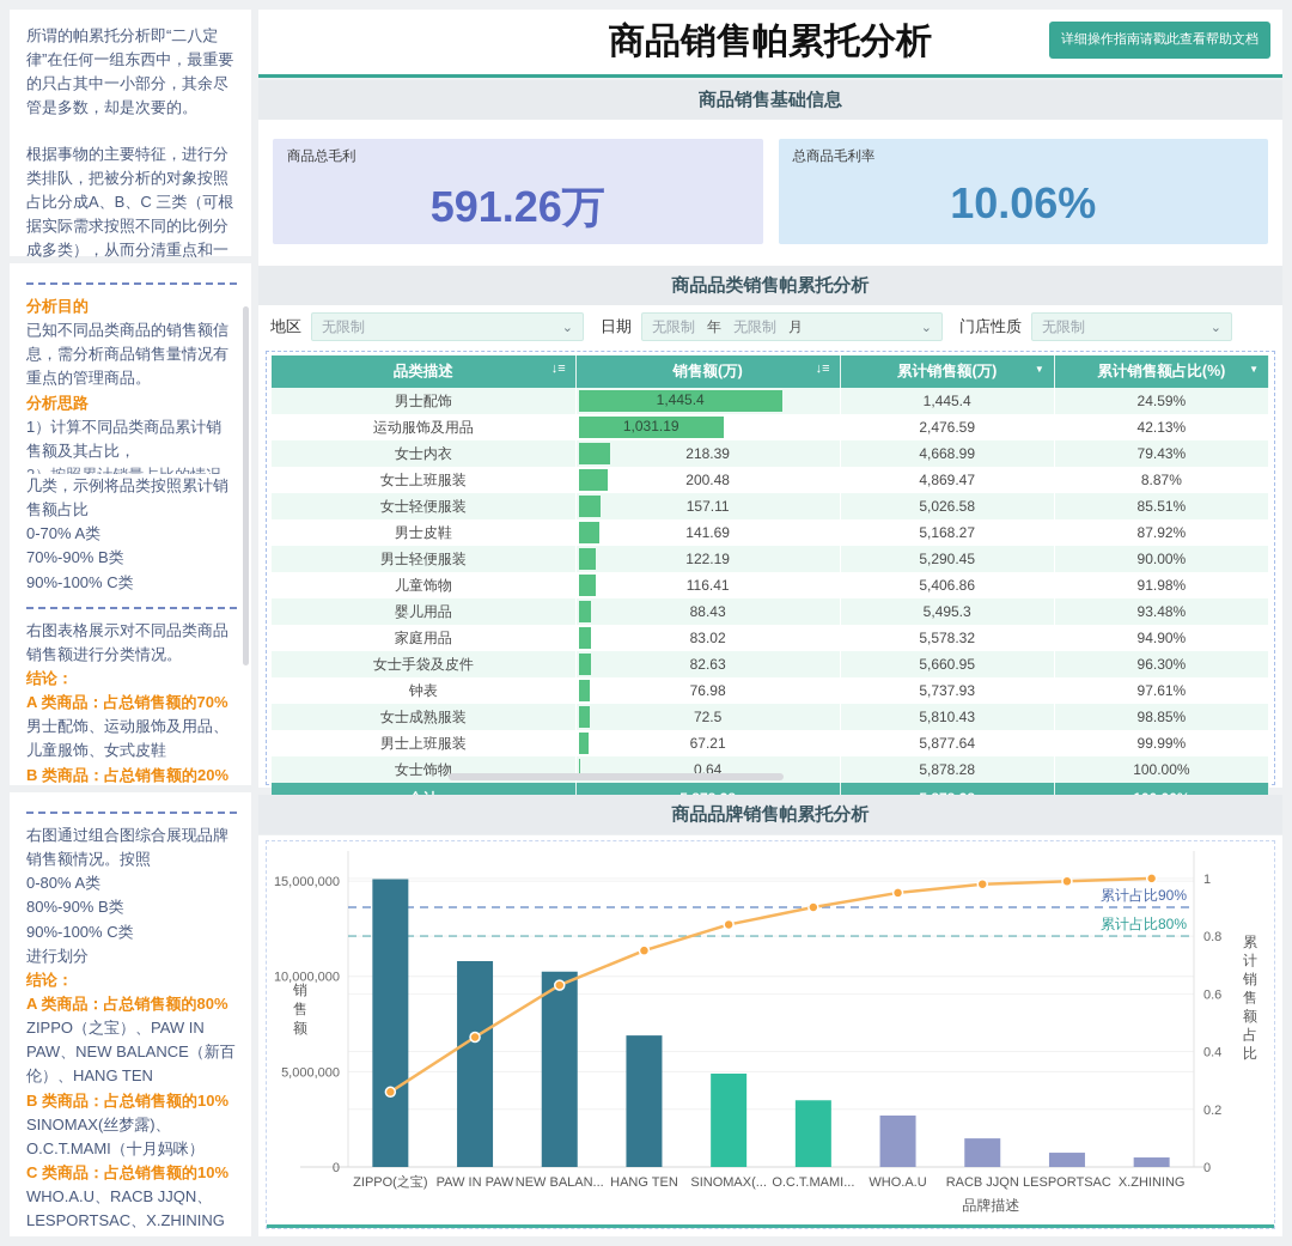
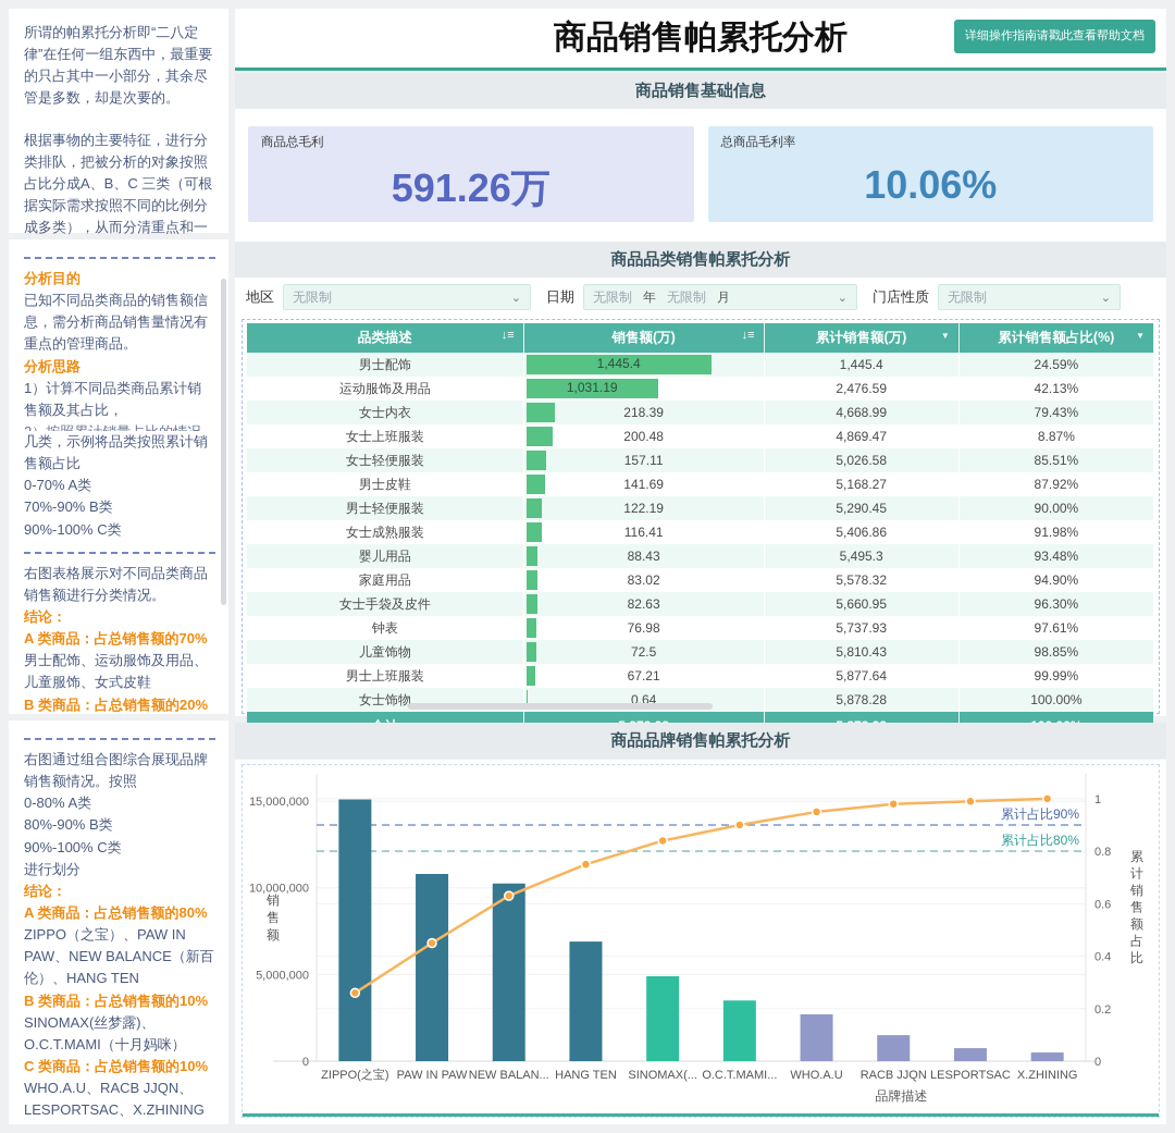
  所谓的帕累托分析即“二八定律”在任何一组东西中，最重要的只占其中一小部分，其余尽管是多数，却是次要的。
  根据事物的主要特征，进行分类排队，把被分析的对象按照占比分成A、B、C 三类（可根据实际需求按照不同的比例分成多类），从而分清重点和一
  分析目的
  已知不同品类商品的销售额信息，需分析商品销售量情况有重点的管理商品。
  分析思路
  1）计算不同品类商品累计销售额及其占比，
  几类，示例将品类按照累计销售额占比
  0-70% A类
  70%-90% B类
  90%-100% C类
  右图表格展示对不同品类商品销售额进行分类情况。
  结论：
  A 类商品：占总销售额的70%
  男士配饰、运动服饰及用品、儿童服饰、女式皮鞋
  B 类商品：占总销售额的20%
  右图通过组合图综合展现品牌销售额情况。按照
  0-80% A类
  80%-90% B类
  90%-100% C类
  进行划分
  结论：
  A 类商品：占总销售额的80%
  ZIPPO（之宝）、PAW IN PAW、NEW BALANCE（新百伦）、HANG TEN
  B 类商品：占总销售额的10%
  SINOMAX(丝梦露)、O.C.T.MAMI（十月妈咪）
  C 类商品：占总销售额的10%
  WHO.A.U、RACB JJQN、LESPORTSAC、X.ZHINING
  商品销售帕累托分析
  详细操作指南请戳此查看帮助文档
  商品销售基础信息
  商品总毛利
  591.26万
  总商品毛利率
  10.06%
  商品品类销售帕累托分析
  地区
  无限制
  ⌄
  日期
  无限制
  年
  无限制
  月
  ⌄
  门店性质
  无限制
  ⌄
  品类描述 ↓≡	销售额(万) ↓≡	累计销售额(万) ▼	累计销售额占比(%) ▼
  男士配饰	1,445.4	1,445.4	24.59%
  运动服饰及用品	1,031.19	2,476.59	42.13%
  女士内衣	218.39	4,668.99	79.43%
  女士上班服装	200.48	4,869.47	8.87%
  女士轻便服装	157.11	5,026.58	85.51%
  男士皮鞋	141.69	5,168.27	87.92%
  男士轻便服装	122.19	5,290.45	90.00%
- 儿童饰物	116.41	5,406.86	91.98%
+ 女士成熟服装	116.41	5,406.86	91.98%
  婴儿用品	88.43	5,495.3	93.48%
  家庭用品	83.02	5,578.32	94.90%
  女士手袋及皮件	82.63	5,660.95	96.30%
  钟表	76.98	5,737.93	97.61%
- 女士成熟服装	72.5	5,810.43	98.85%
+ 儿童饰物	72.5	5,810.43	98.85%
  男士上班服装	67.21	5,877.64	99.99%
  女士饰物	0.64	5,878.28	100.00%
  商品品牌销售帕累托分析
  累计占比90%
  累计占比80%
  0
  5,000,000
  10,000,000
  15,000,000
  0
  0.2
  0.4
  0.6
  0.8
  1
  ZIPPO(之宝)
  PAW IN PAW
  NEW BALAN...
  HANG TEN
  SINOMAX(...
  O.C.T.MAMI...
  WHO.A.U
  RACB JJQN
  LESPORTSAC
  X.ZHINING
  销售额
  累计销售额占比
  品牌描述
